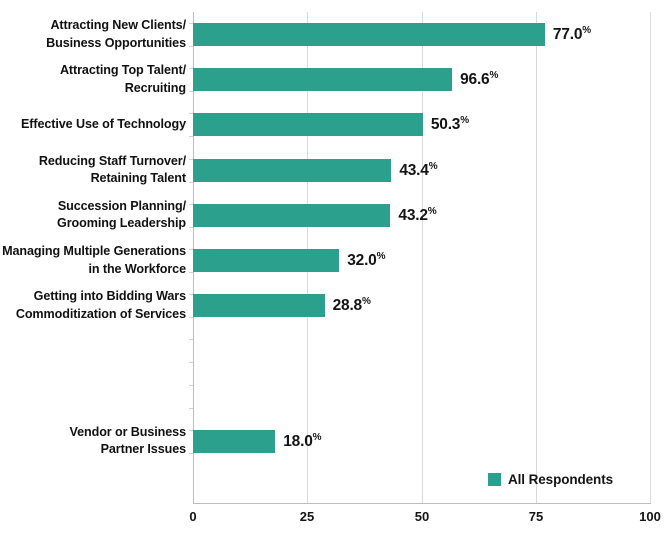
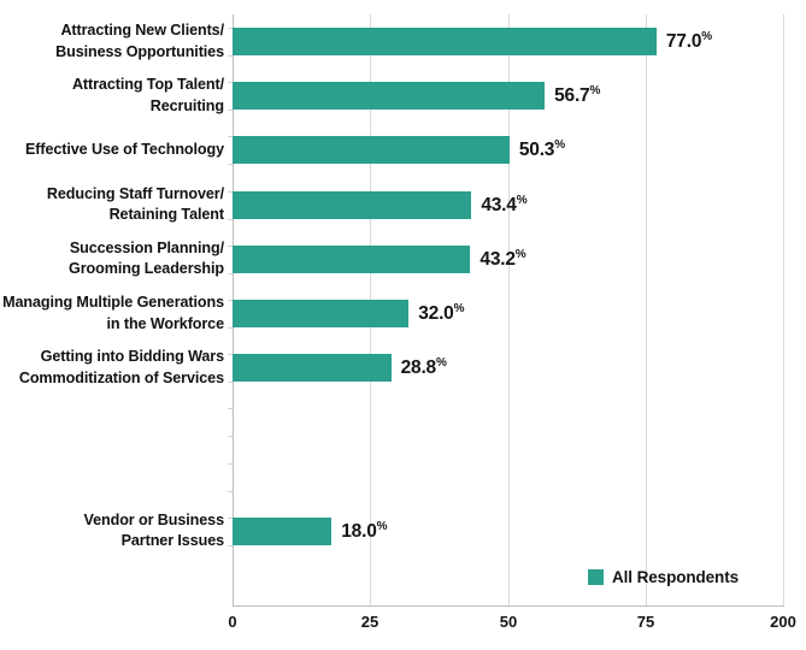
  Attracting New Clients/
  Business Opportunities
  77.0%
  Attracting Top Talent/
  Recruiting
- 96.6%
+ 56.7%
  Effective Use of Technology
  50.3%
  Reducing Staff Turnover/
  Retaining Talent
  43.4%
  Succession Planning/
  Grooming Leadership
  43.2%
  Managing Multiple Generations
  in the Workforce
  32.0%
  Getting into Bidding Wars
  Commoditization of Services
  28.8%
  Vendor or Business
  Partner Issues
  18.0%
  0
  25
  50
  75
- 100
+ 200
  All Respondents
